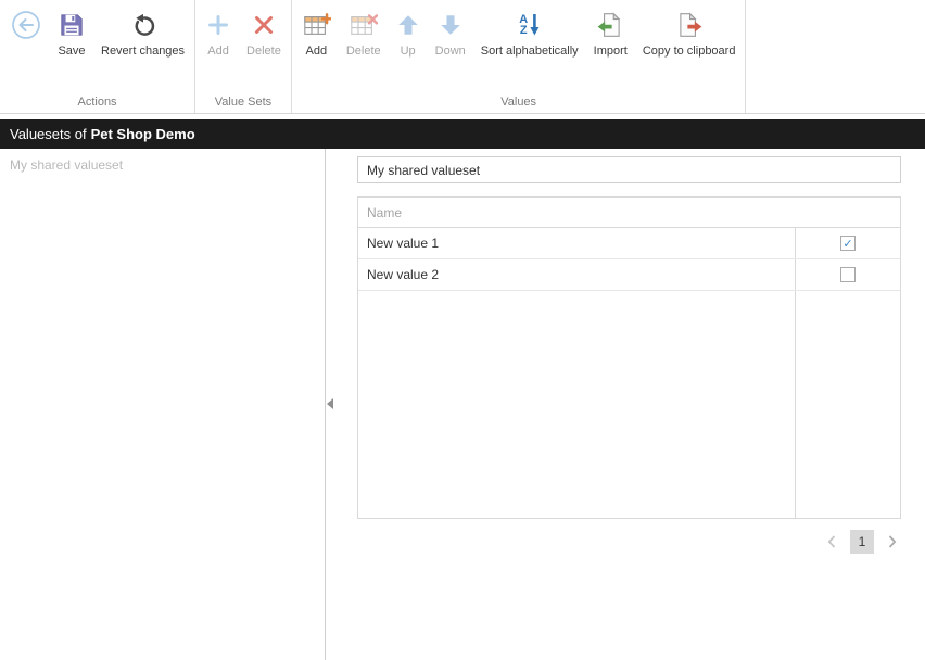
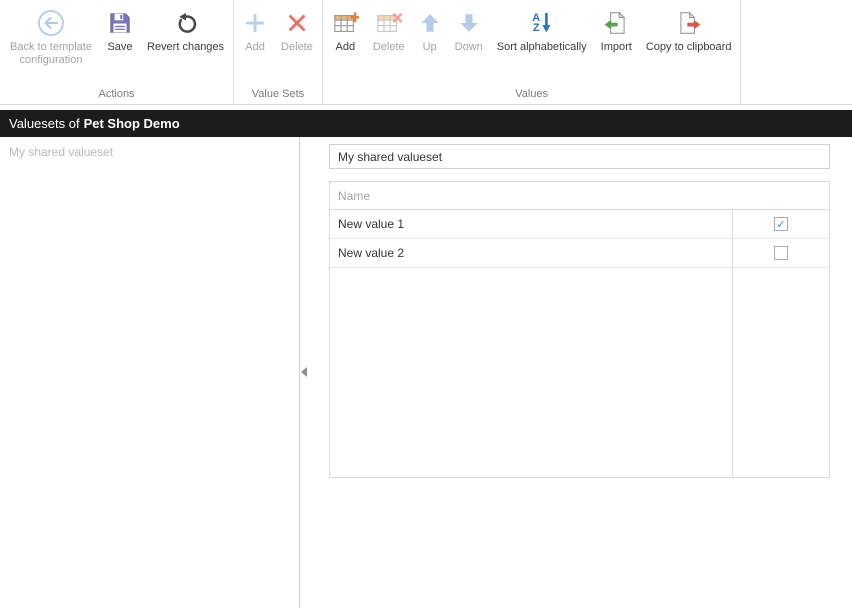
+ Back to template configuration
  Save
  Revert changes
  Actions
  Add
  Delete
  Value Sets
  Add
  Delete
  Up
  Down
  A
  Z
  Sort alphabetically
  Import
  Copy to clipboard
  Values
  Valuesets of
  Pet Shop Demo
  My shared valueset
  My shared valueset
  Name
  New value 1
  New value 2
- 1
